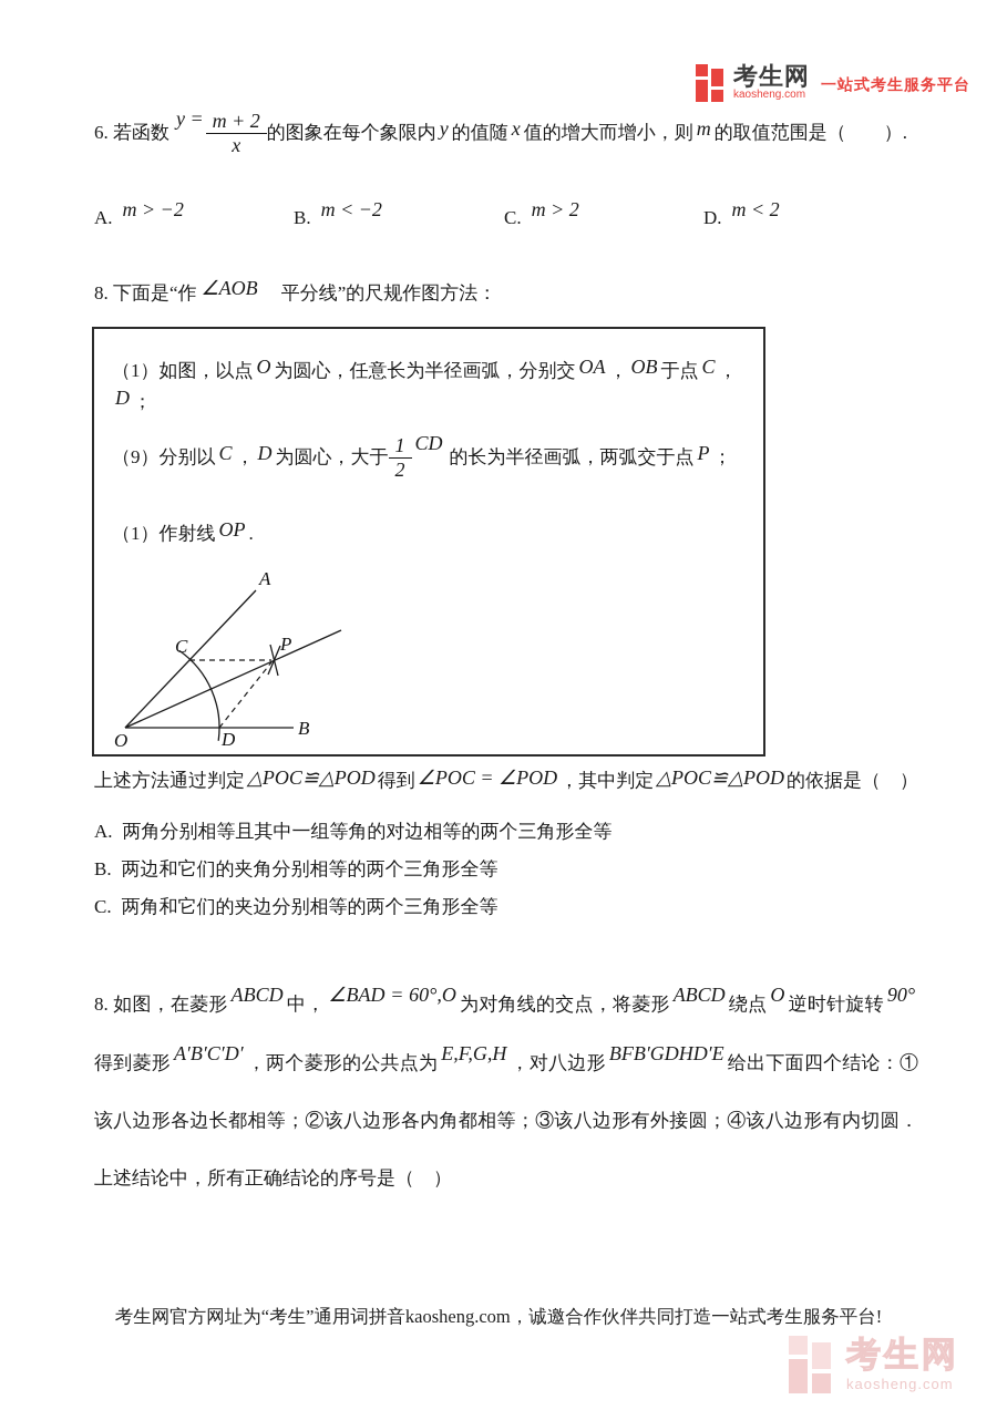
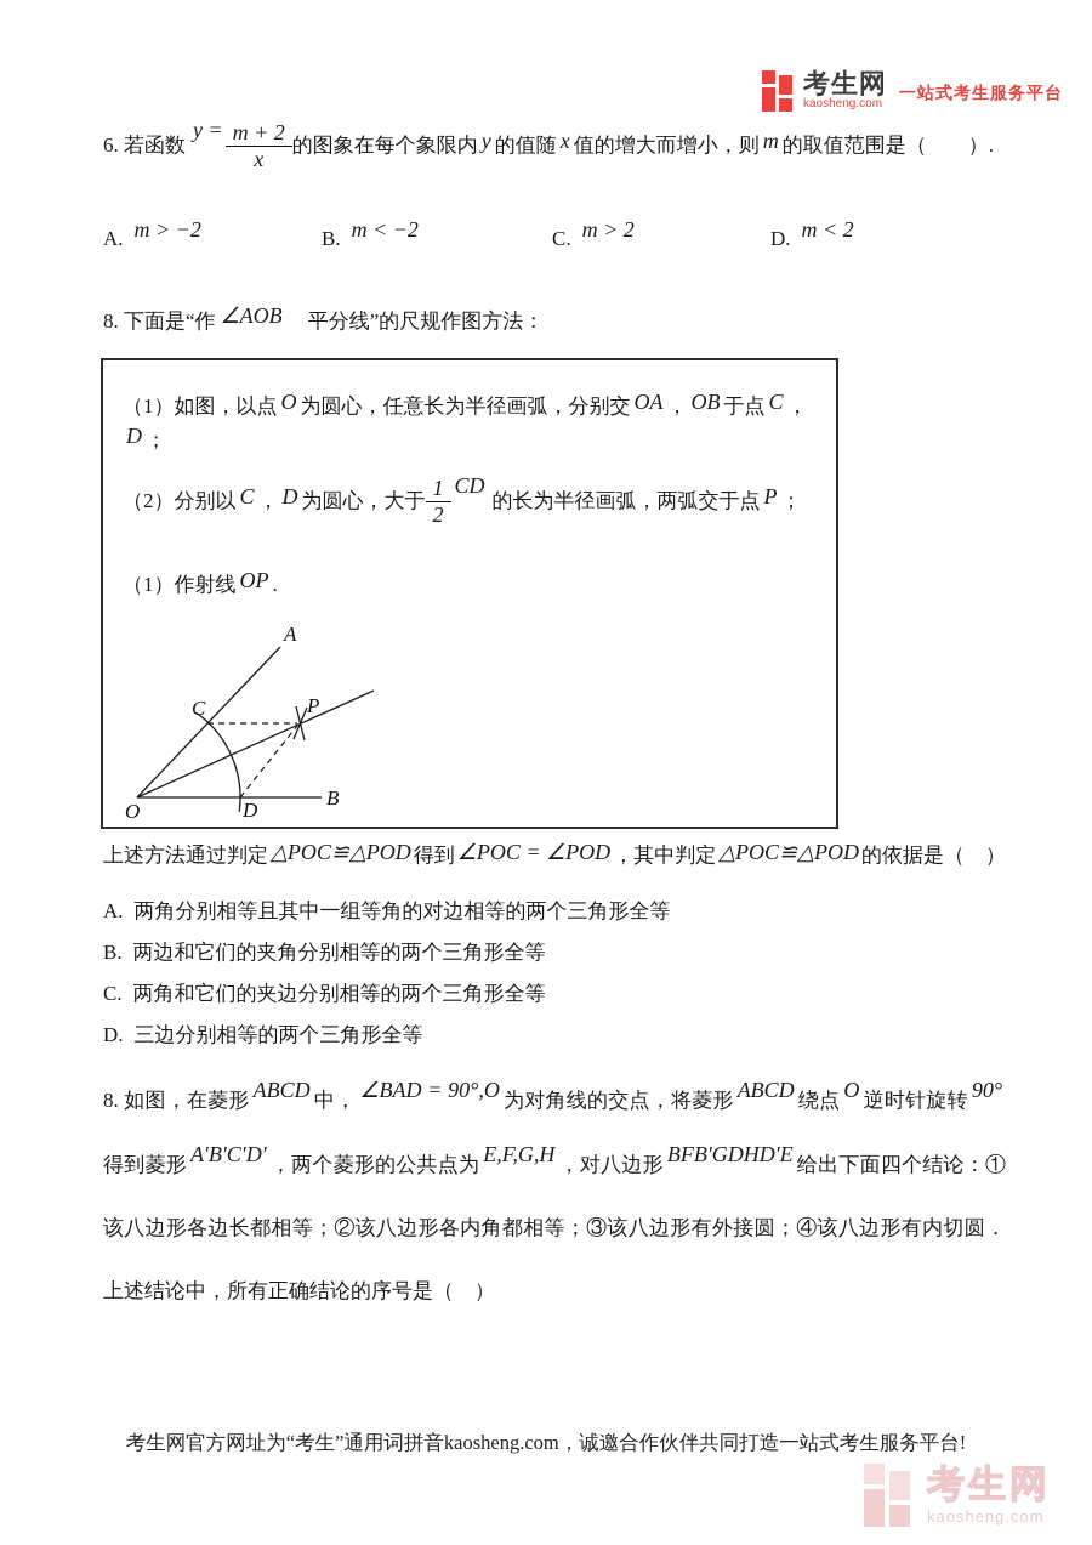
  考生网
  kaosheng.com
  一站式考生服务平台
  6. 若函数y =
  m + 2
  x
  的图象在每个象限内 y 的值随 x 值的增大而增小，则 m 的取值范围是（ ）.
  A. m > −2
  B. m < −2
  C. m > 2
  D. m < 2
  8. 下面是“作 ∠AOB 平分线”的尺规作图方法：
  （1）如图，以点 O 为圆心，任意长为半径画弧，分别交 OA ， OB 于点 C ，D ；
- （9）分别以 C ， D 为圆心，大于
+ （2）分别以 C ， D 为圆心，大于
  1
  2
  CD的长为半径画弧，两弧交于点 P ；
  （1）作射线 OP .
  A
  B
  C
  D
  O
  P
  上述方法通过判定△POC≌△POD得到∠POC = ∠POD，其中判定△POC≌△POD的依据是（ ）
  A. 两角分别相等且其中一组等角的对边相等的两个三角形全等
  B. 两边和它们的夹角分别相等的两个三角形全等
  C. 两角和它们的夹边分别相等的两个三角形全等
+ D. 三边分别相等的两个三角形全等
- 8. 如图，在菱形 ABCD 中， ∠BAD = 60°,O 为对角线的交点，将菱形 ABCD 绕点 O 逆时针旋转 90°得到菱形 A′B′C′D′ ，两个菱形的公共点为 E,F,G,H ，对八边形 BFB′GDHD′E 给出下面四个结论：①该八边形各边长都相等；②该八边形各内角都相等；③该八边形有外接圆；④该八边形有内切圆．上述结论中，所有正确结论的序号是（ ）
+ 8. 如图，在菱形 ABCD 中， ∠BAD = 90°,O 为对角线的交点，将菱形 ABCD 绕点 O 逆时针旋转 90°得到菱形 A′B′C′D′ ，两个菱形的公共点为 E,F,G,H ，对八边形 BFB′GDHD′E 给出下面四个结论：①该八边形各边长都相等；②该八边形各内角都相等；③该八边形有外接圆；④该八边形有内切圆．上述结论中，所有正确结论的序号是（ ）
  考生网官方网址为“考生”通用词拼音kaosheng.com，诚邀合作伙伴共同打造一站式考生服务平台!
  考生网
  kaosheng.com
